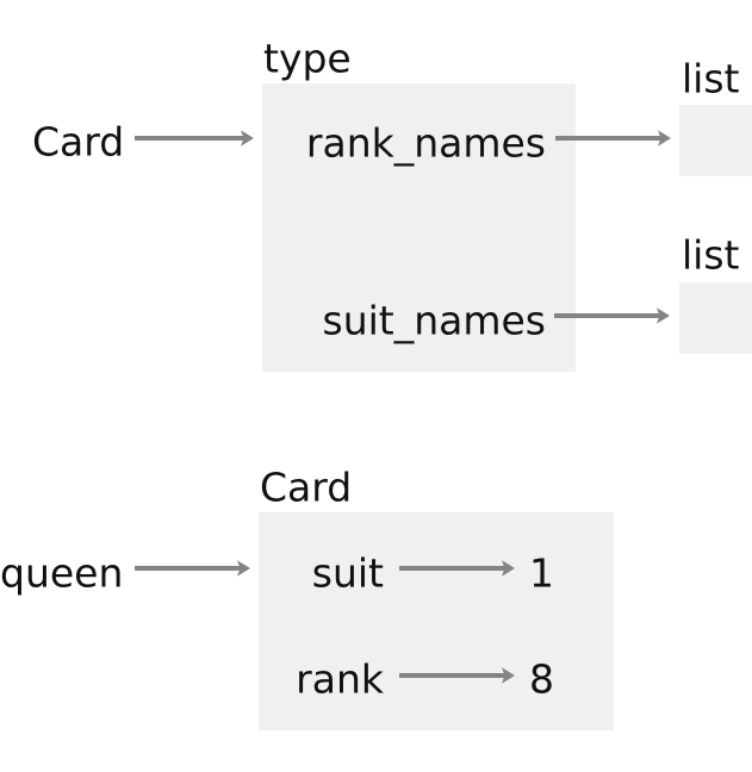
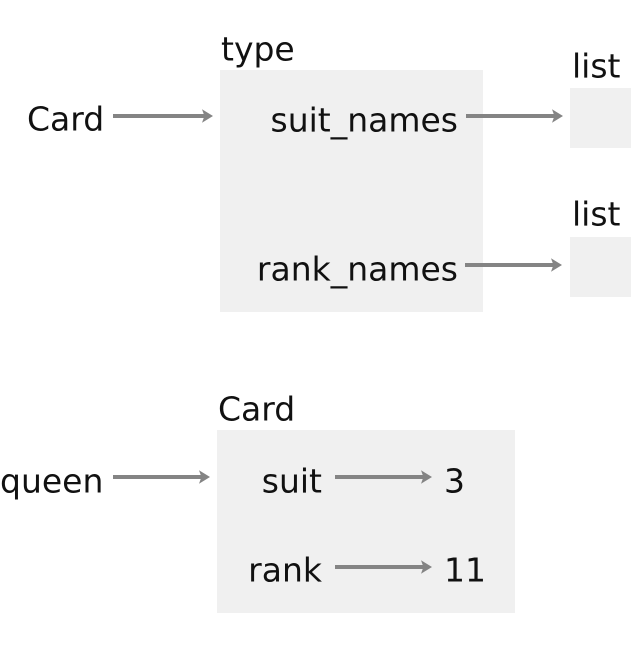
  Card
  type
- rank_names
+ suit_names
  list
- suit_names
+ rank_names
  list
  queen
  Card
  suit
- 1
+ 3
  rank
- 8
+ 11
